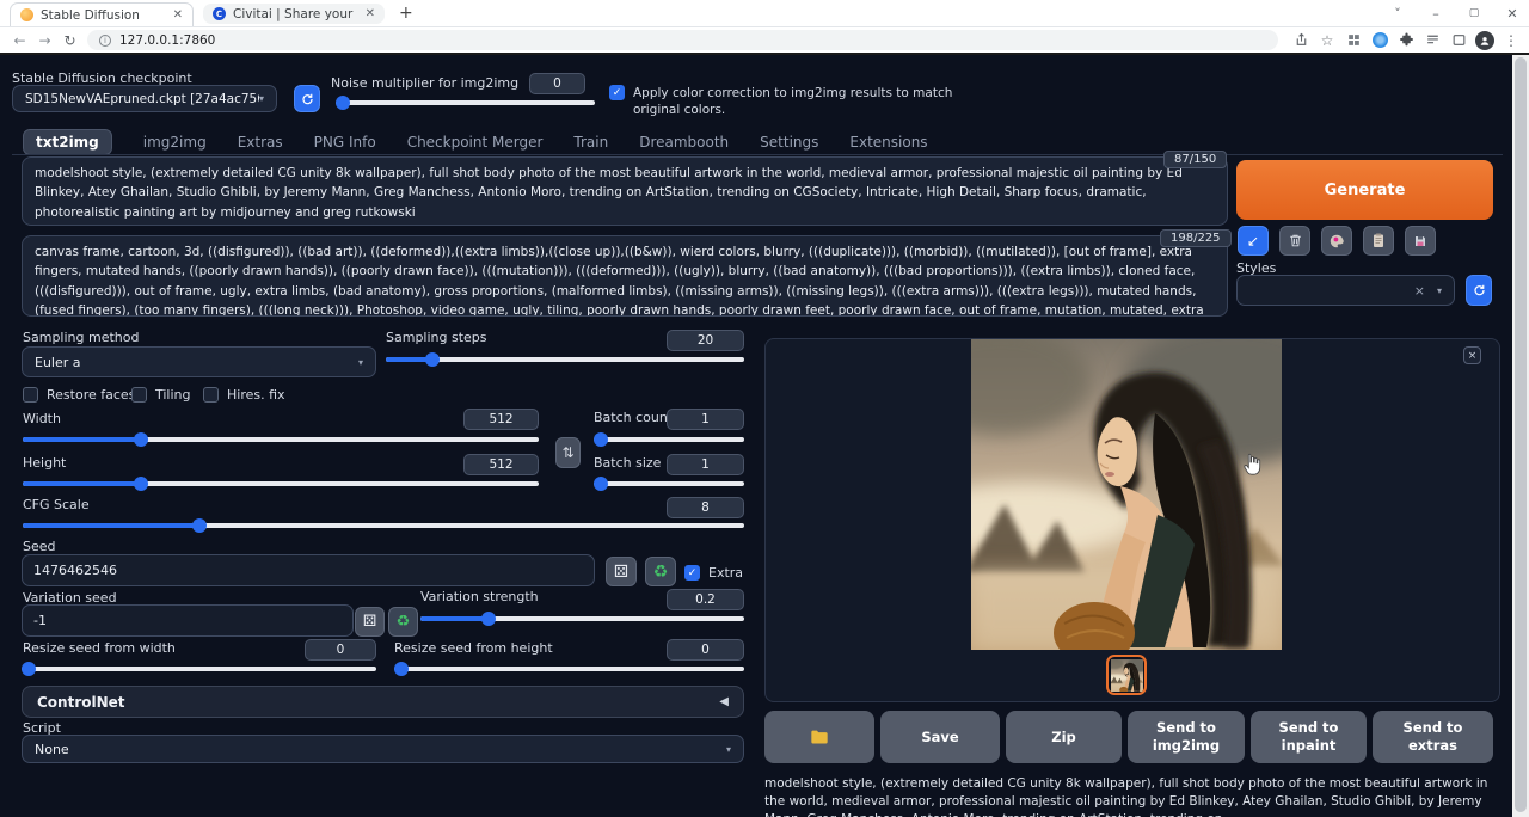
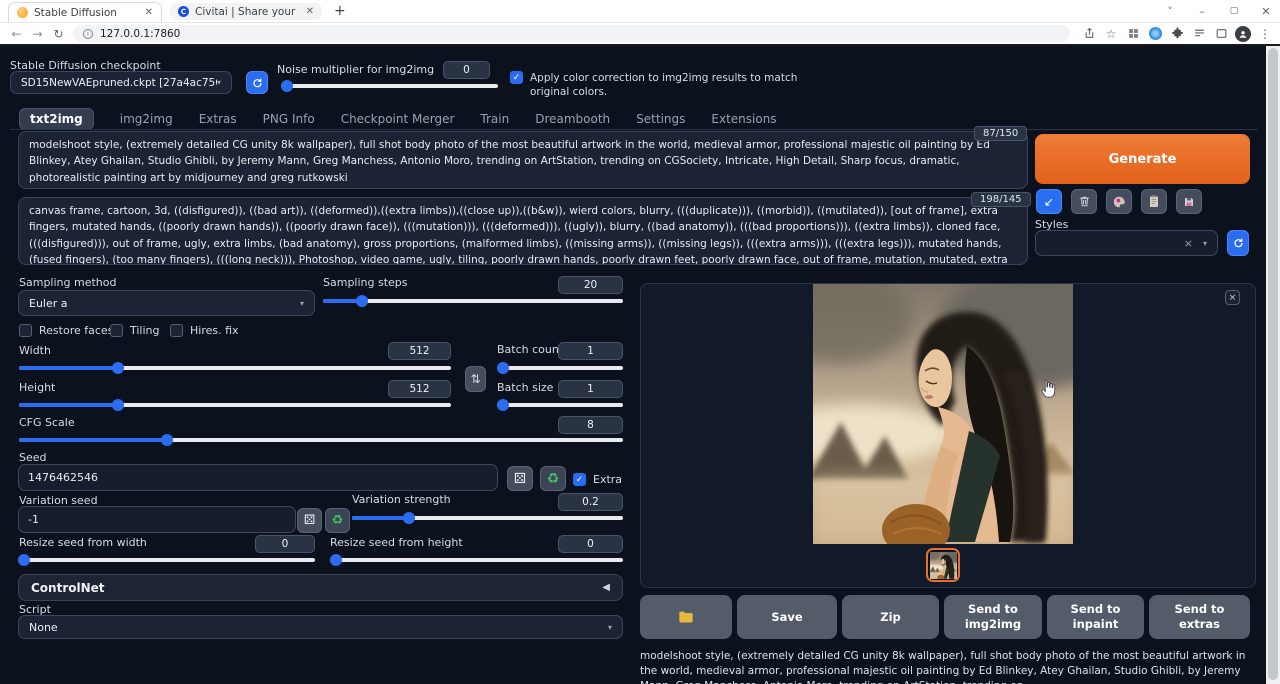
  Stable Diffusion
  ✕
  C
  Civitai | Share your
  ✕
  +
  ˅
  –
  ▢
  ✕
  ←
  →
  ↻
  i
  127.0.0.1:7860
  ☆
  ⋮
  Stable Diffusion checkpoint
  SD15NewVAEpruned.ckpt [27a4ac75
  ▾
  Noise multiplier for img2img
  0
  ✓
  Apply color correction to img2img results to match original colors.
  txt2img
  img2img
  Extras
  PNG Info
  Checkpoint Merger
  Train
  Dreambooth
  Settings
  Extensions
  87/150
  modelshoot style, (extremely detailed CG unity 8k wallpaper), full shot body photo of the most beautiful artwork in the world, medieval armor, professional majestic oil painting by Ed Blinkey, Atey Ghailan, Studio Ghibli, by Jeremy Mann, Greg Manchess, Antonio Moro, trending on ArtStation, trending on CGSociety, Intricate, High Detail, Sharp focus, dramatic, photorealistic painting art by midjourney and greg rutkowski
- 198/225
+ 198/145
  canvas frame, cartoon, 3d, ((disfigured)), ((bad art)), ((deformed)),((extra limbs)),((close up)),((b&w)), wierd colors, blurry, (((duplicate))), ((morbid)), ((mutilated)), [out of frame], extra fingers, mutated hands, ((poorly drawn hands)), ((poorly drawn face)), (((mutation))), (((deformed))), ((ugly)), blurry, ((bad anatomy)), (((bad proportions))), ((extra limbs)), cloned face, (((disfigured))), out of frame, ugly, extra limbs, (bad anatomy), gross proportions, (malformed limbs), ((missing arms)), ((missing legs)), (((extra arms))), (((extra legs))), mutated hands, (fused fingers), (too many fingers), (((long neck))), Photoshop, video game, ugly, tiling, poorly drawn hands, poorly drawn feet, poorly drawn face, out of frame, mutation, mutated, extra
  Generate
  ↙
  Styles
  ×
  ▾
  Sampling method
  Euler a
  ▾
  Sampling steps
  20
  ✓
  Restore face
  ✓
  Tiling
  ✓
  Hires. fix
  Width
  512
  Batch coun
  1
  ⇅
  Height
  512
  Batch size
  1
  CFG Scale
  8
  Seed
  1476462546
  ⚄
  ♻
  ✓
  Extra
  Variation seed
  -1
  ⚄
  ♻
  Variation strength
  0.2
  Resize seed from width
  0
  Resize seed from height
  0
  ControlNet
  ◀
  Script
  None
  ▾
  ×
  Save
  Zip
  Send to img2img
  Send to inpaint
  Send to extras
  modelshoot style, (extremely detailed CG unity 8k wallpaper), full shot body photo of the most beautiful artwork in the world, medieval armor, professional majestic oil painting by Ed Blinkey, Atey Ghailan, Studio Ghibli, by Jeremy
